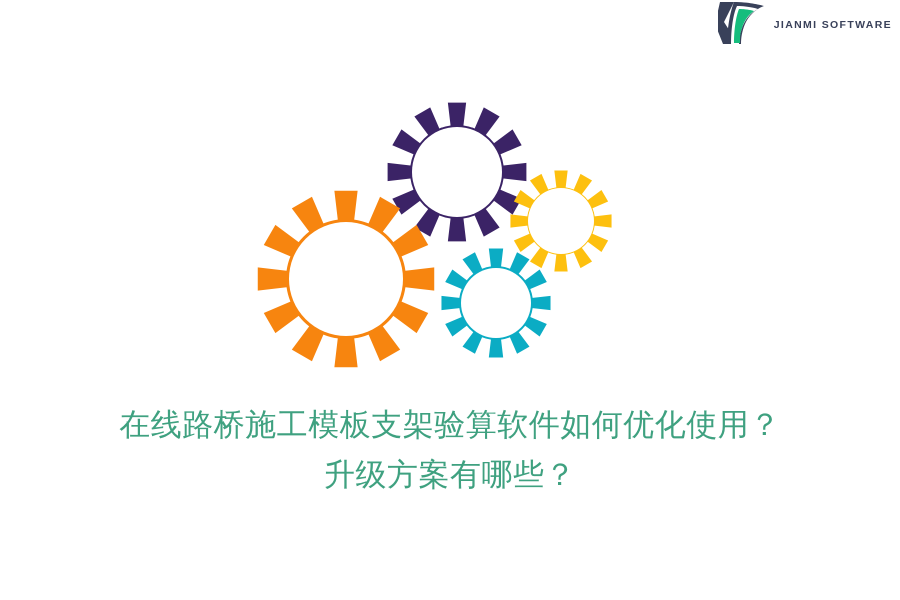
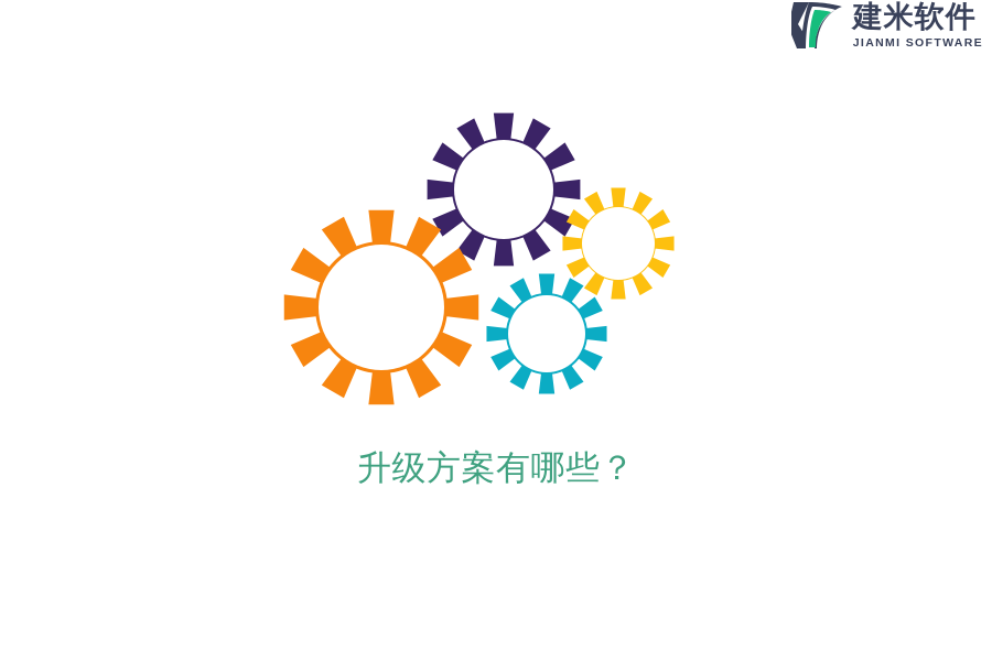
+ 建米软件
  JIANMI SOFTWARE
- 在线路桥施工模板支架验算软件如何优化使用？
  升级方案有哪些？
